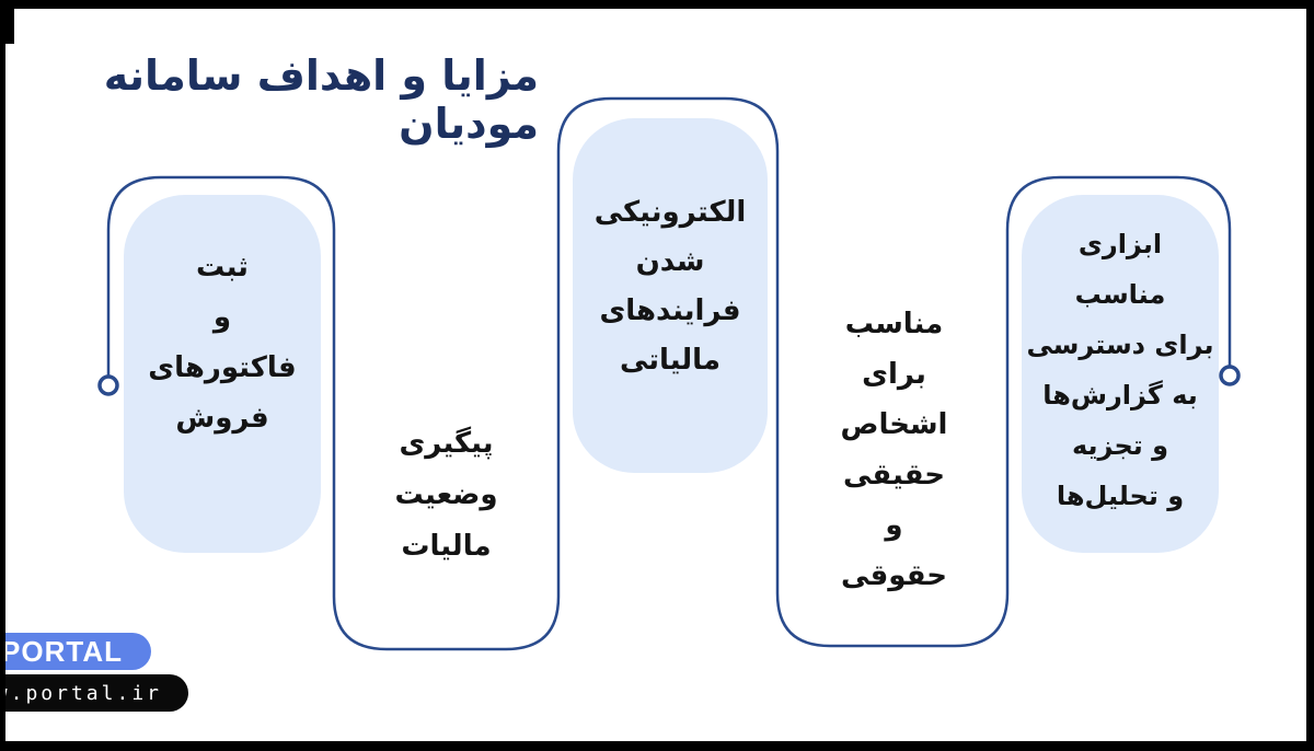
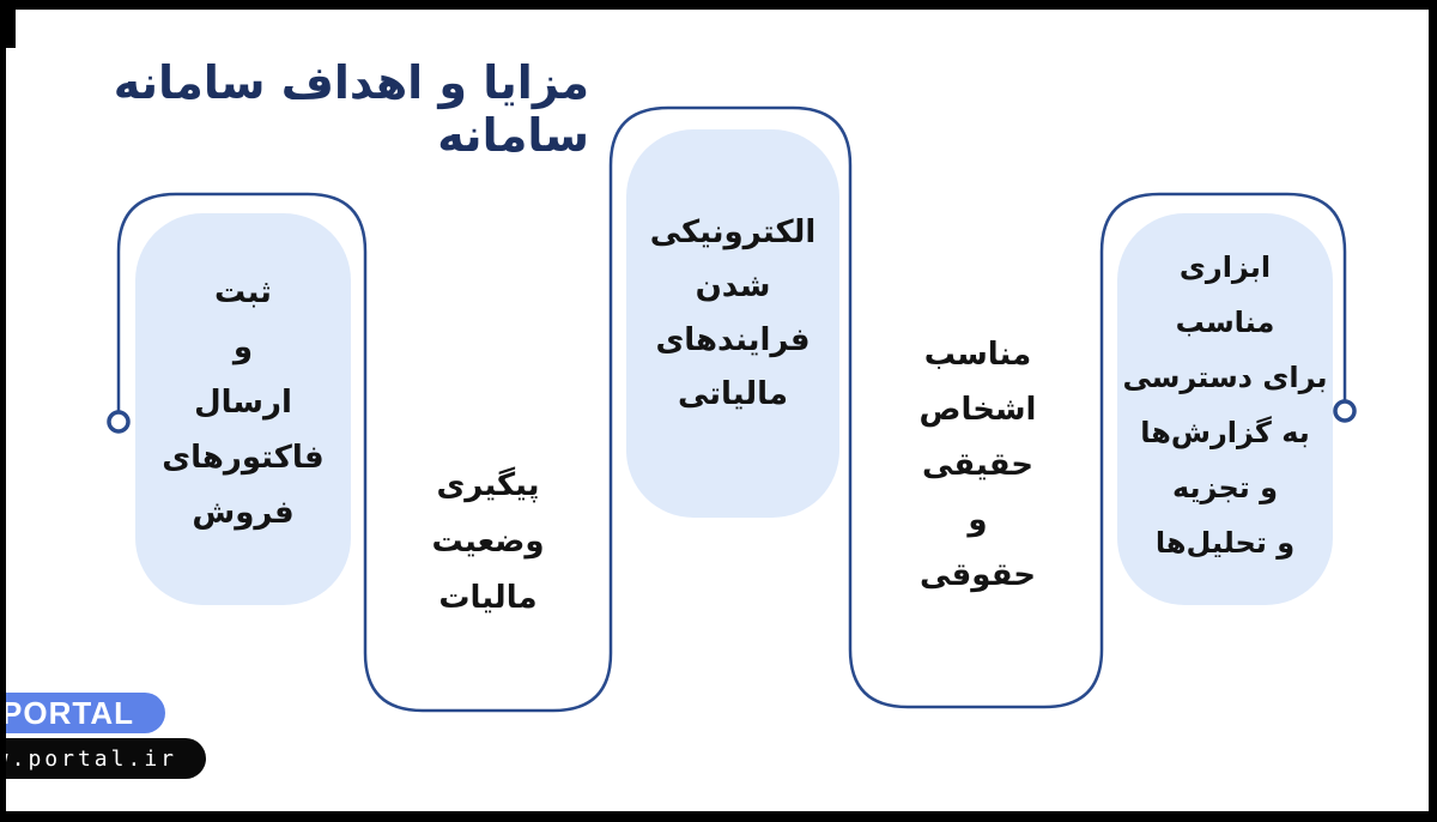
- مزایا و اهداف سامانه مودیان
+ مزایا و اهداف سامانه سامانه
  ثبت
  و
+ ارسال
  فاکتورهای
  فروش
  پیگیری
  وضعیت
  مالیات
  الکترونیکی
  شدن
  فرایندهای
  مالیاتی
  مناسب
- برای
  اشخاص
  حقیقی
  و
  حقوقی
  ابزاری
  مناسب
  برای دسترسی
  به گزارش‌ها
  و تجزیه
  و تحلیل‌ها
  PORTAL
  .portal.ir
